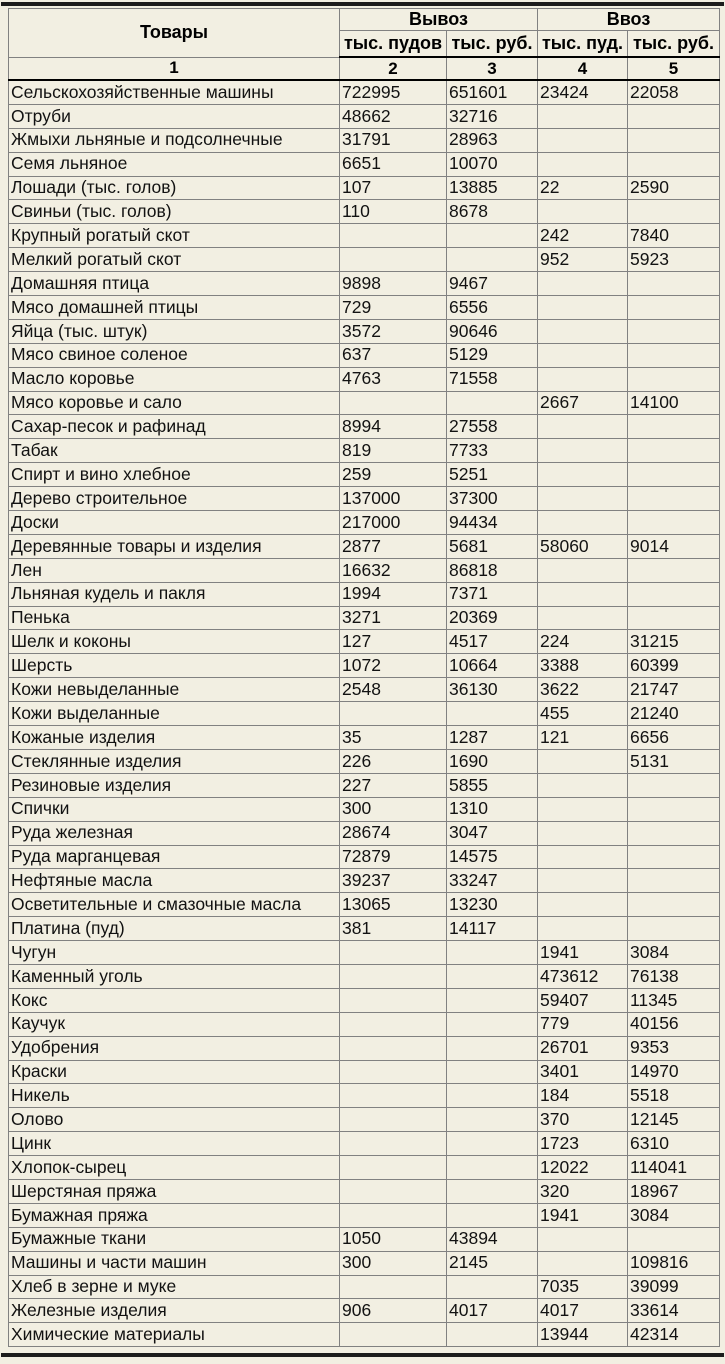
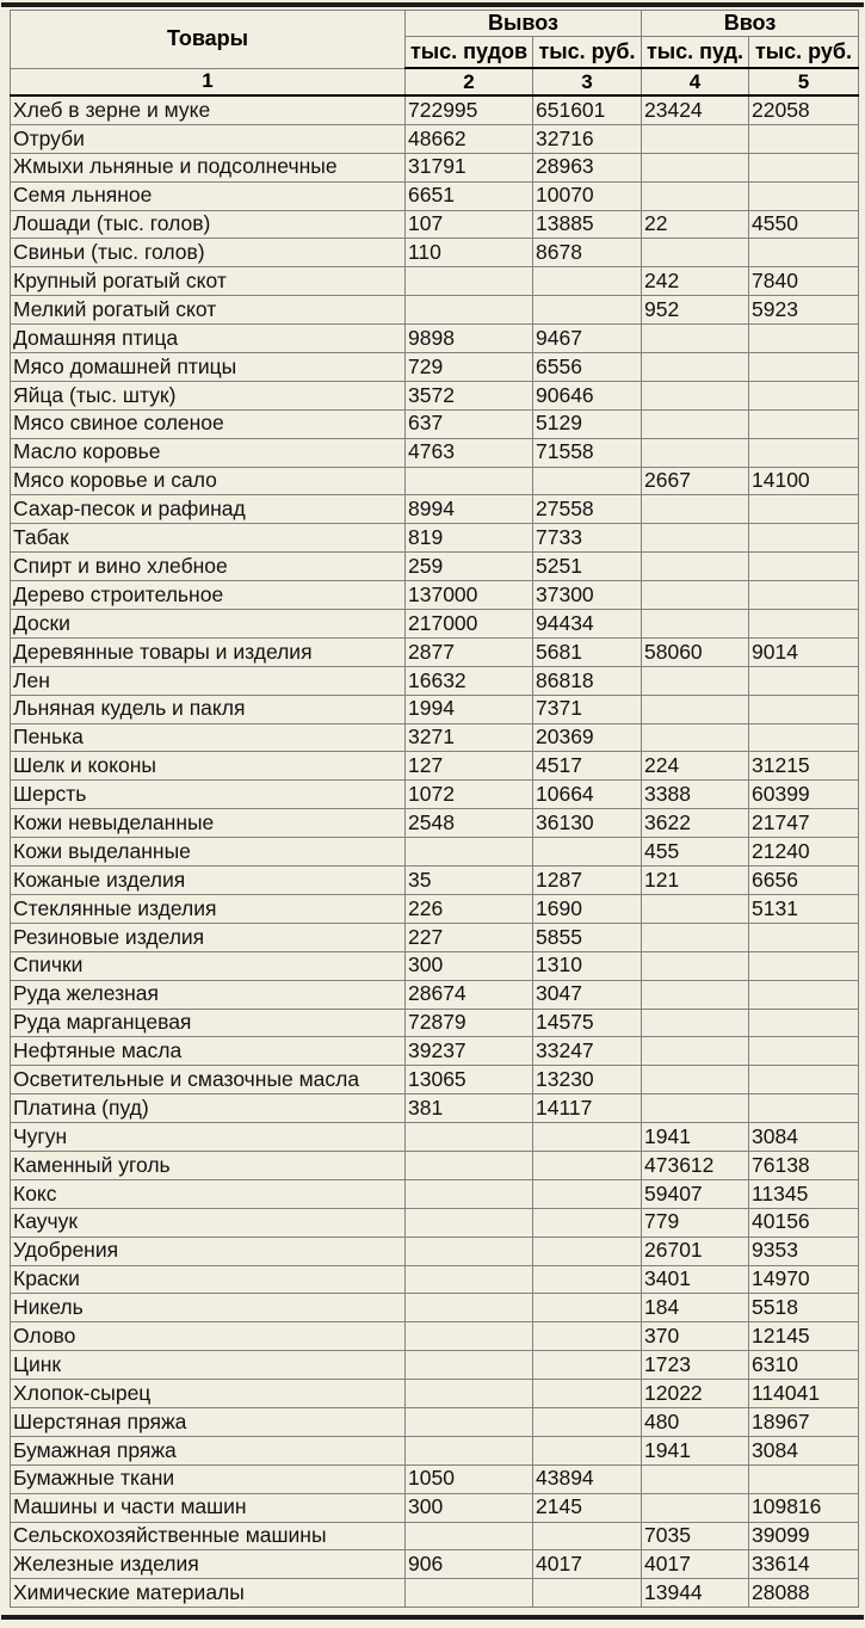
  Товары	Вывоз	Ввоз
  тыс. пудов	тыс. руб.	тыс. пуд.	тыс. руб.
  1	2	3	4	5
- Сельскохозяйственные машины	722995	651601	23424	22058
+ Хлеб в зерне и муке	722995	651601	23424	22058
  Отруби	48662	32716
  Жмыхи льняные и подсолнечные	31791	28963
  Семя льняное	6651	10070
- Лошади (тыс. голов)	107	13885	22	2590
+ Лошади (тыс. голов)	107	13885	22	4550
  Свиньи (тыс. голов)	110	8678
  Крупный рогатый скот			242	7840
  Мелкий рогатый скот			952	5923
  Домашняя птица	9898	9467
  Мясо домашней птицы	729	6556
  Яйца (тыс. штук)	3572	90646
  Мясо свиное соленое	637	5129
  Масло коровье	4763	71558
  Мясо коровье и сало			2667	14100
  Сахар-песок и рафинад	8994	27558
  Табак	819	7733
  Спирт и вино хлебное	259	5251
  Дерево строительное	137000	37300
  Доски	217000	94434
  Деревянные товары и изделия	2877	5681	58060	9014
  Лен	16632	86818
  Льняная кудель и пакля	1994	7371
  Пенька	3271	20369
  Шелк и коконы	127	4517	224	31215
  Шерсть	1072	10664	3388	60399
  Кожи невыделанные	2548	36130	3622	21747
  Кожи выделанные			455	21240
  Кожаные изделия	35	1287	121	6656
  Стеклянные изделия	226	1690		5131
  Резиновые изделия	227	5855
  Спички	300	1310
  Руда железная	28674	3047
  Руда марганцевая	72879	14575
  Нефтяные масла	39237	33247
  Осветительные и смазочные масла	13065	13230
  Платина (пуд)	381	14117
  Чугун			1941	3084
  Каменный уголь			473612	76138
  Кокс			59407	11345
  Каучук			779	40156
  Удобрения			26701	9353
  Краски			3401	14970
  Никель			184	5518
  Олово			370	12145
  Цинк			1723	6310
  Хлопок-сырец			12022	114041
- Шерстяная пряжа			320	18967
+ Шерстяная пряжа			480	18967
  Бумажная пряжа			1941	3084
  Бумажные ткани	1050	43894
  Машины и части машин	300	2145		109816
- Хлеб в зерне и муке			7035	39099
+ Сельскохозяйственные машины			7035	39099
  Железные изделия	906	4017	4017	33614
- Химические материалы			13944	42314
+ Химические материалы			13944	28088
